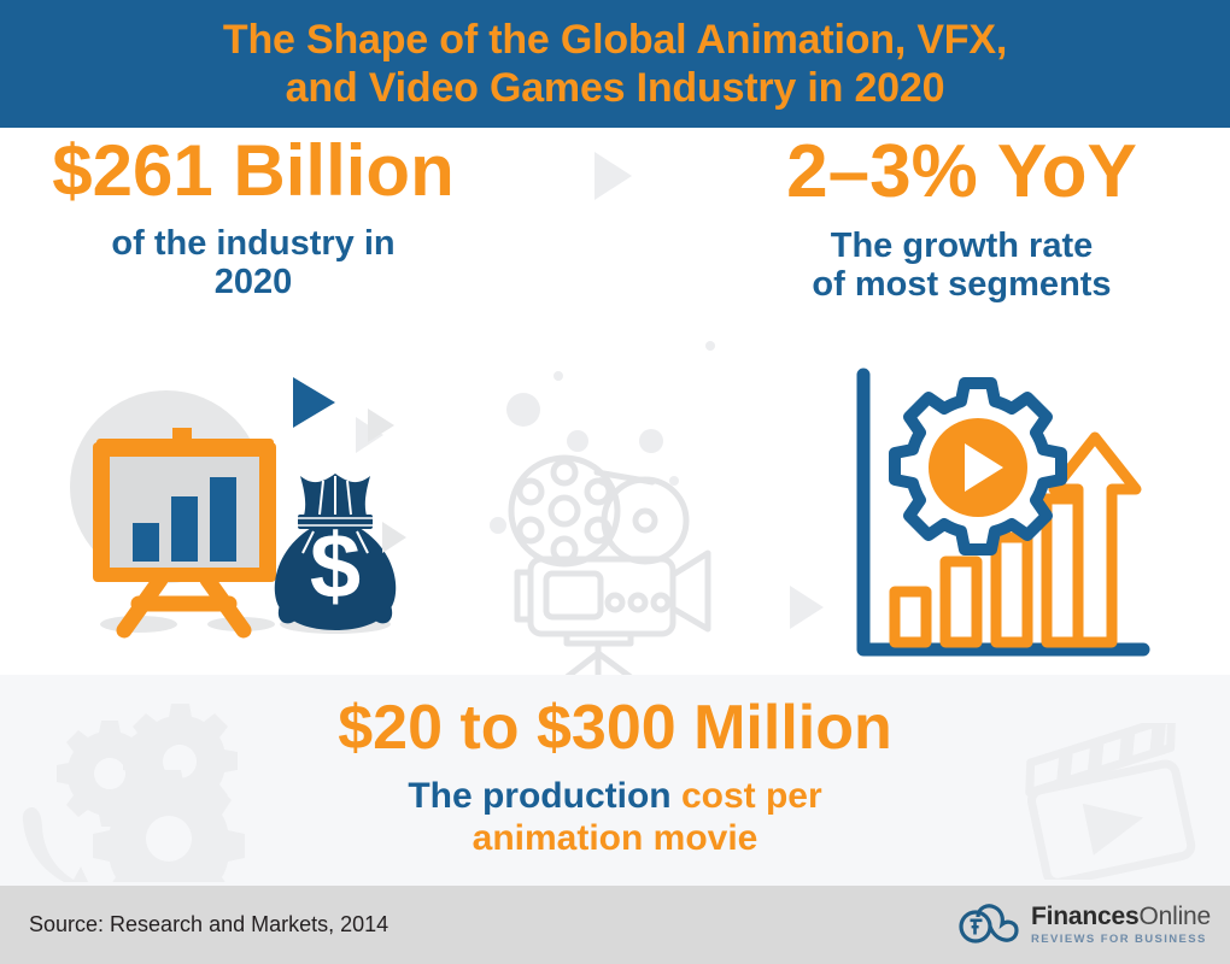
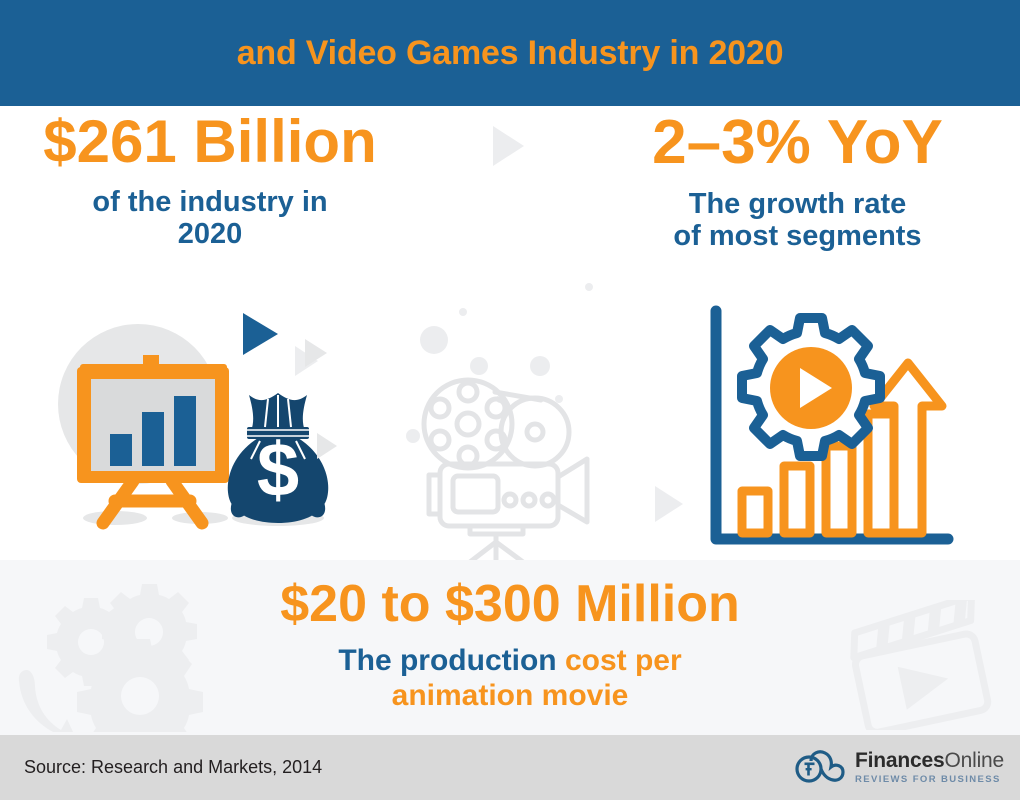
- The Shape of the Global Animation, VFX,
  and Video Games Industry in 2020
  $261 Billion
  of the industry in
  2020
  $
  2–3% YoY
  The growth rate
  of most segments
  $20 to $300 Million
  The production cost per
  animation movie
  Source: Research and Markets, 2014
  FinancesOnline
  REVIEWS FOR BUSINESS
